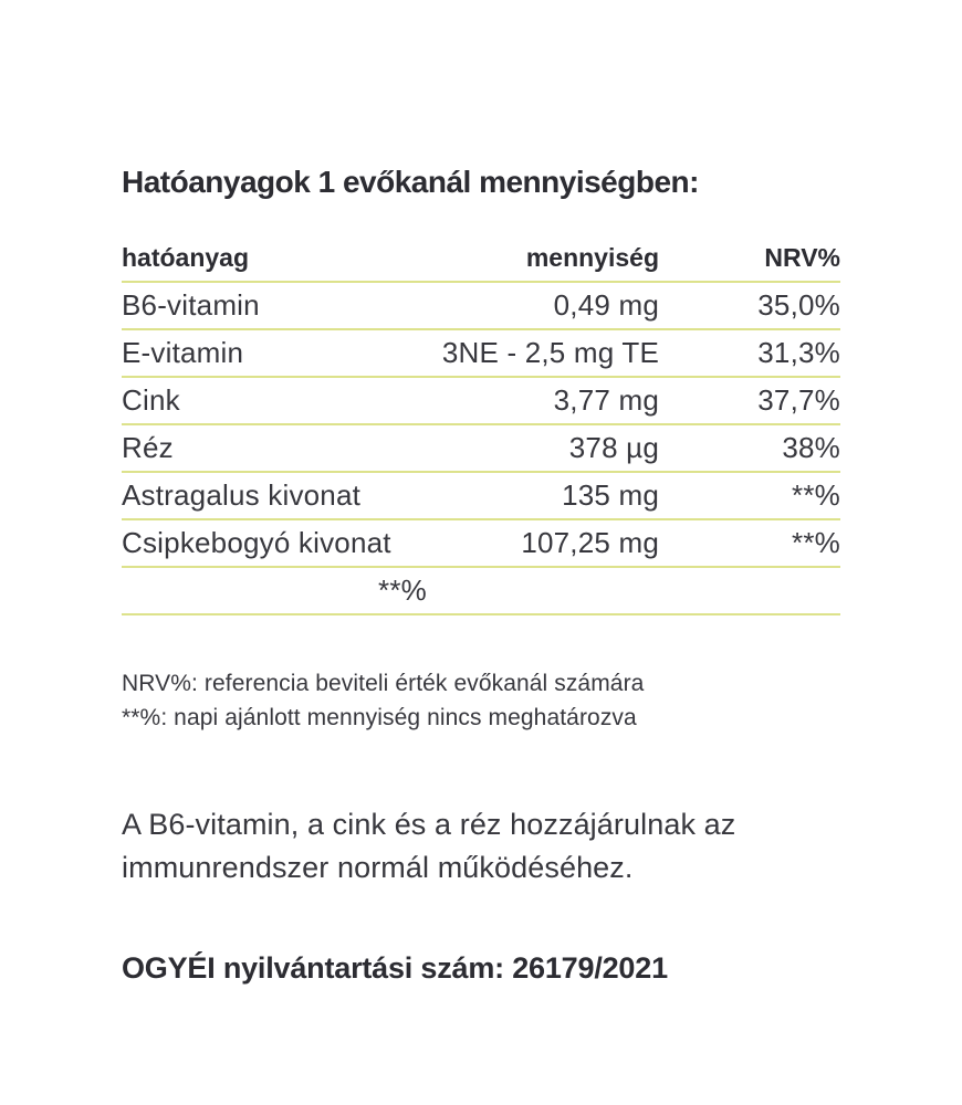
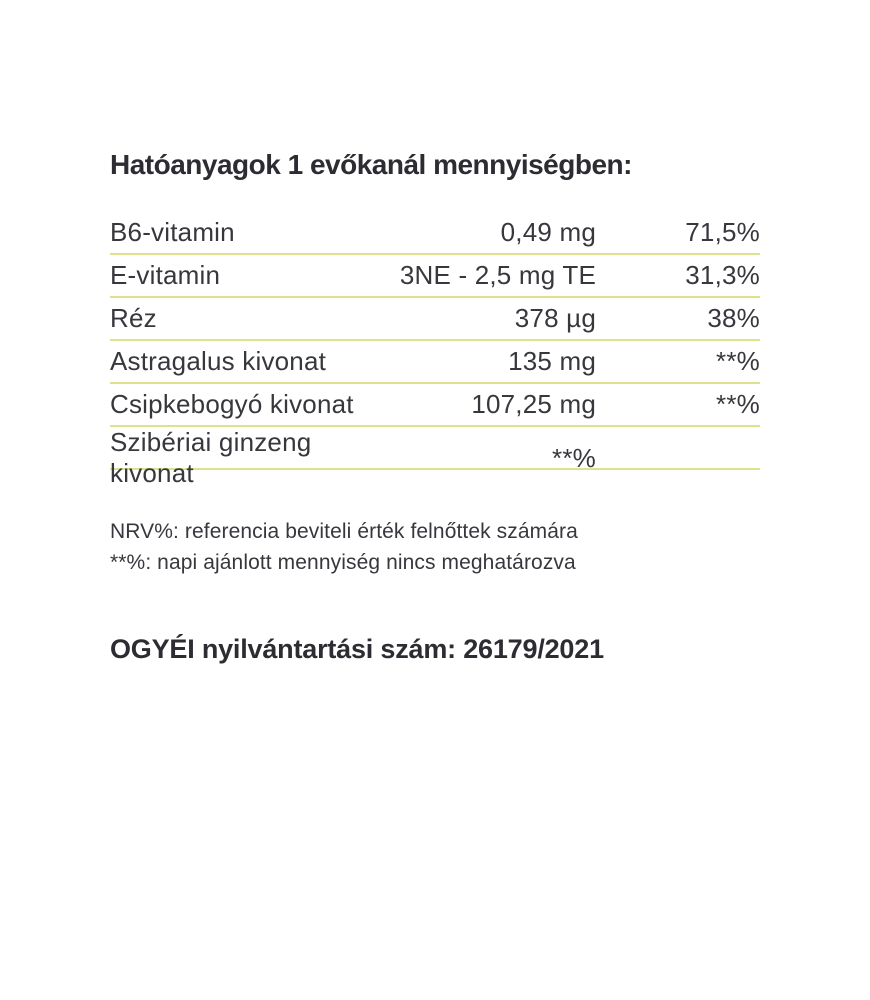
  Hatóanyagok 1 evőkanál mennyiségben:
- hatóanyag
- mennyiség
- NRV%
  B6-vitamin
  0,49 mg
- 35,0%
+ 71,5%
  E-vitamin
  3NE - 2,5 mg TE
  31,3%
- Cink
- 3,77 mg
- 37,7%
  Réz
  378 µg
  38%
  Astragalus kivonat
  135 mg
  **%
  Csipkebogyó kivonat
  107,25 mg
  **%
+ Szibériai ginzeng kivonat
  **%
- NRV%: referencia beviteli érték evőkanál számára
+ NRV%: referencia beviteli érték felnőttek számára
  **%: napi ajánlott mennyiség nincs meghatározva
- A B6-vitamin, a cink és a réz hozzájárulnak az
- immunrendszer normál működéséhez.
  OGYÉI nyilvántartási szám: 26179/2021
